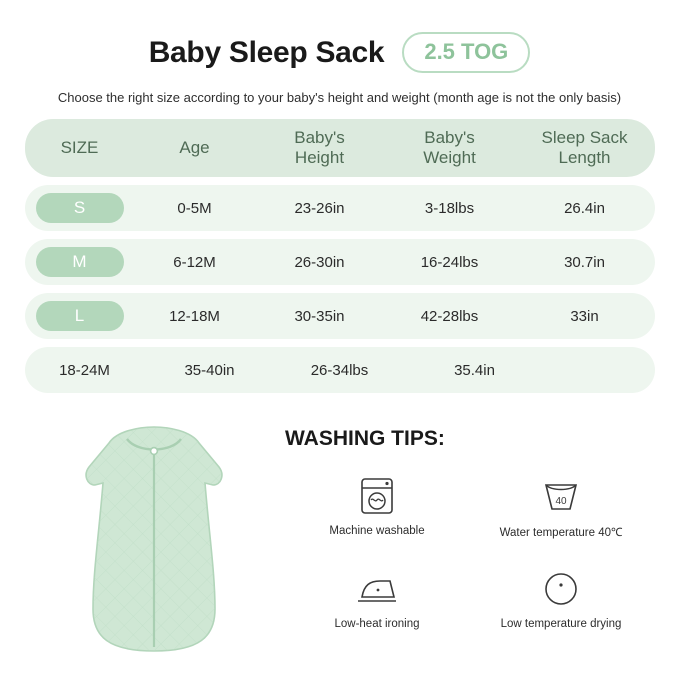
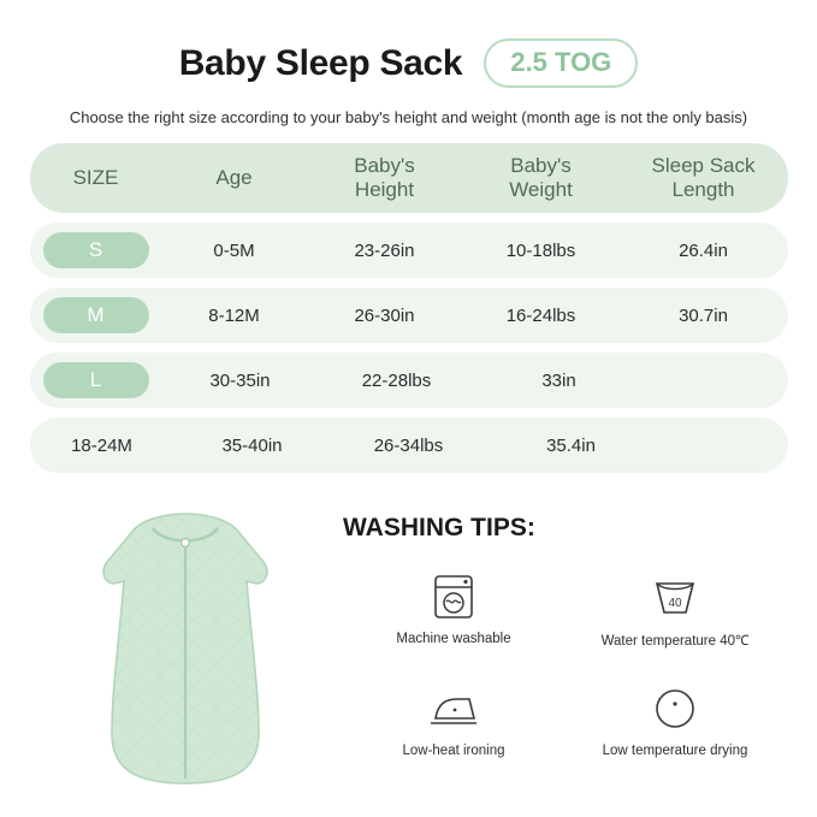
  Baby Sleep Sack
  2.5 TOG
  Choose the right size according to your baby's height and weight (month age is not the only basis)
  SIZE
  Age
  Baby's
  Height
  Baby's
  Weight
  Sleep Sack
  Length
  S
  0-5M
  23-26in
- 3-18lbs
+ 10-18lbs
  26.4in
  M
- 6-12M
+ 8-12M
  26-30in
  16-24lbs
  30.7in
  L
- 12-18M
  30-35in
- 42-28lbs
+ 22-28lbs
  33in
  18-24M
  35-40in
  26-34lbs
  35.4in
  WASHING TIPS:
  Machine washable
  40
  Water temperature 40℃
  Low-heat ironing
  Low temperature drying
